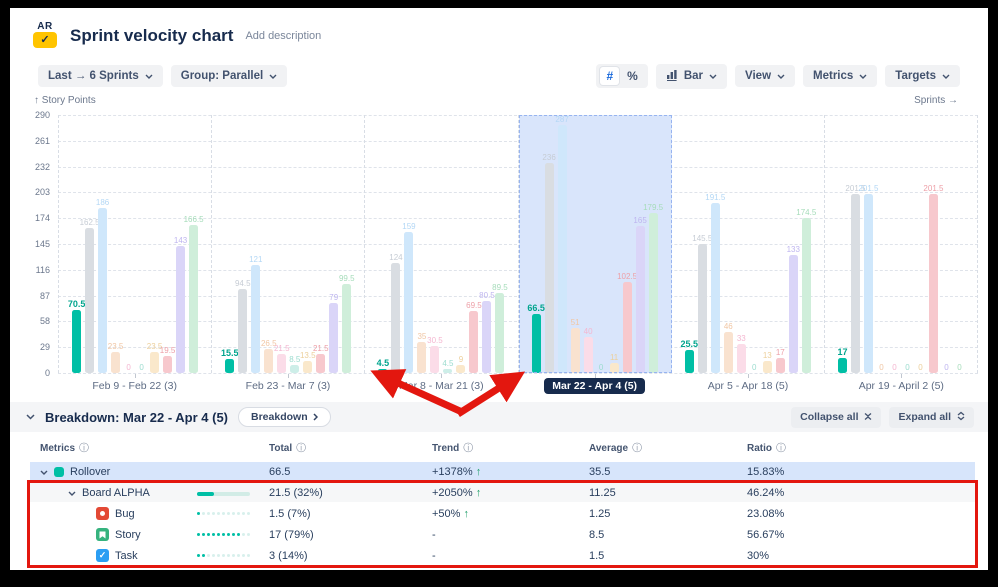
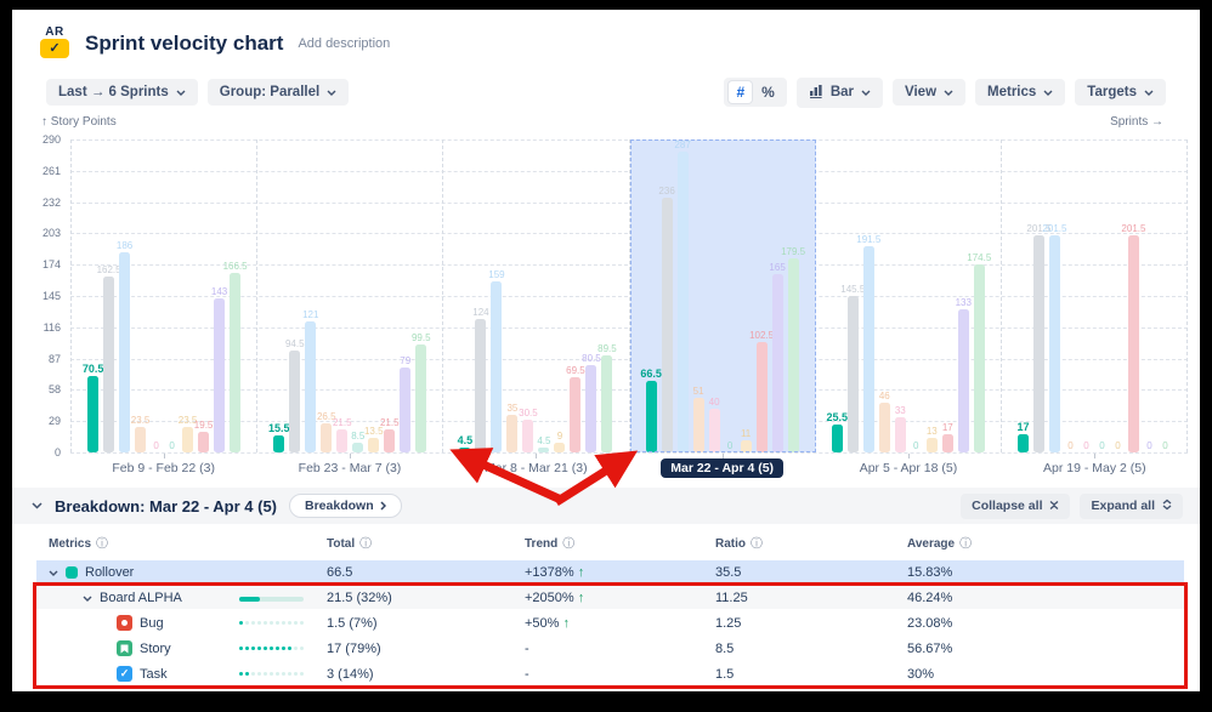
  AR
  ✓
  Sprint velocity chart
  Add description
  Last → 6 Sprints
  Group: Parallel
  #
  %
  Bar
  View
  Metrics
  Targets
  ↑ Story Points
  Sprints →
  0
  29
  58
  87
  116
  145
  174
  203
  232
  261
  290
  70.5
  162.
  186
  23.5
  0
  0
  23.5
  19.5
  143
  166.5
  15.5
  94.5
  121
  26.5
  21.5
  8.5
  13.5
  21.5
  79
  99.5
  4.5
  124
  159
  35
  30.5
  4.5
  9
  69.5
  80.5
  89.5
  66.5
  236
  287
  51
  40
  0
  11
  102.5
  165
  179.5
  25.5
  145.
  191.5
  46
  33
  0
  13
  17
  133
  174.5
  17
  201.5
  201.5
  0
  0
  0
  0
  201.5
  0
  0
  Feb 9 - Feb 22 (3)
  Feb 23 - Mar 7 (3)
  r 8 - Mar 21 (3)
  Mar 22 - Apr 4 (5)
  Apr 5 - Apr 18 (5)
- Apr 19 - April 2 (5)
+ Apr 19 - May 2 (5)
  Breakdown: Mar 22 - Apr 4 (5)
  Breakdown
  Collapse all
  Expand all
  Metrics
  ⓘ
  Total
  ⓘ
  Trend
  ⓘ
- Average
+ Ratio
  ⓘ
- Ratio
+ Average
  ⓘ
  Rollover
  66.5
  +1378% ↑
  35.5
  15.83%
  Board ALPHA
  21.5 (32%)
  +2050% ↑
  11.25
  46.24%
  Bug
  1.5 (7%)
  +50% ↑
  1.25
  23.08%
  Story
  17 (79%)
  -
  8.5
  56.67%
  ✓
  Task
  3 (14%)
  -
  1.5
  30%
